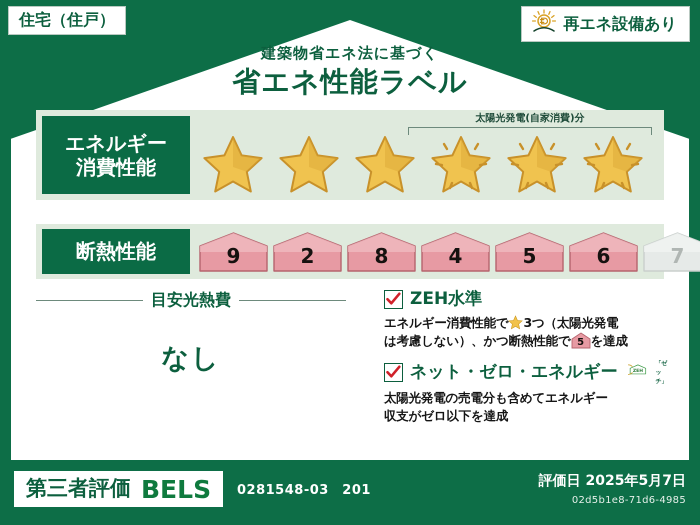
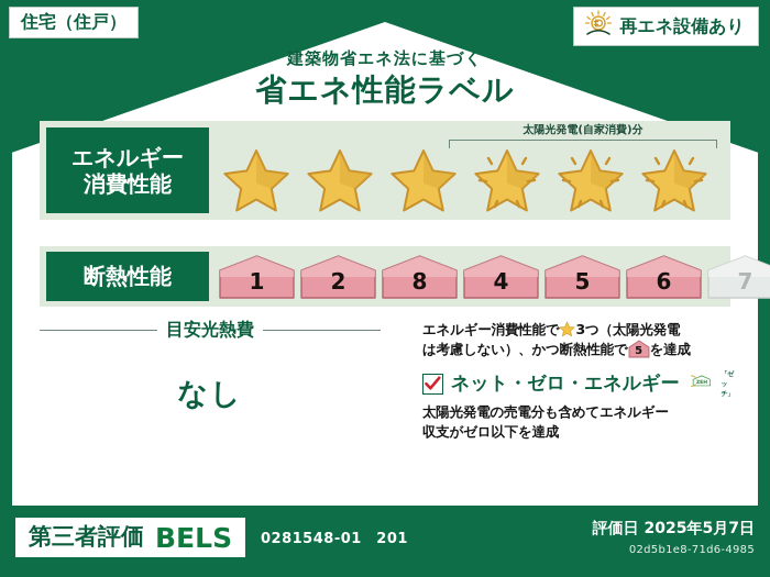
  住宅（住戸）
  再エネ設備あり
  建築物省エネ法に基づく
  省エネ性能ラベル
  エネルギー
  消費性能
  太陽光発電(自家消費)分
  断熱性能
- 9
+ 1
  2
  8
  4
  5
  6
  7
  目安光熱費
  なし
- ZEH水準
  エネルギー消費性能で 3つ（太陽光発電
  は考慮しない）、かつ断熱性能で
  5
  を達成
  ネット・ゼロ・エネルギー
  太陽光発電の売電分も含めてエネルギー
  収支がゼロ以下を達成
  第三者評価
  BELS
- 0281548-03 201
+ 0281548-01 201
  評価日 2025年5月7日
  02d5b1e8-71d6-4985
